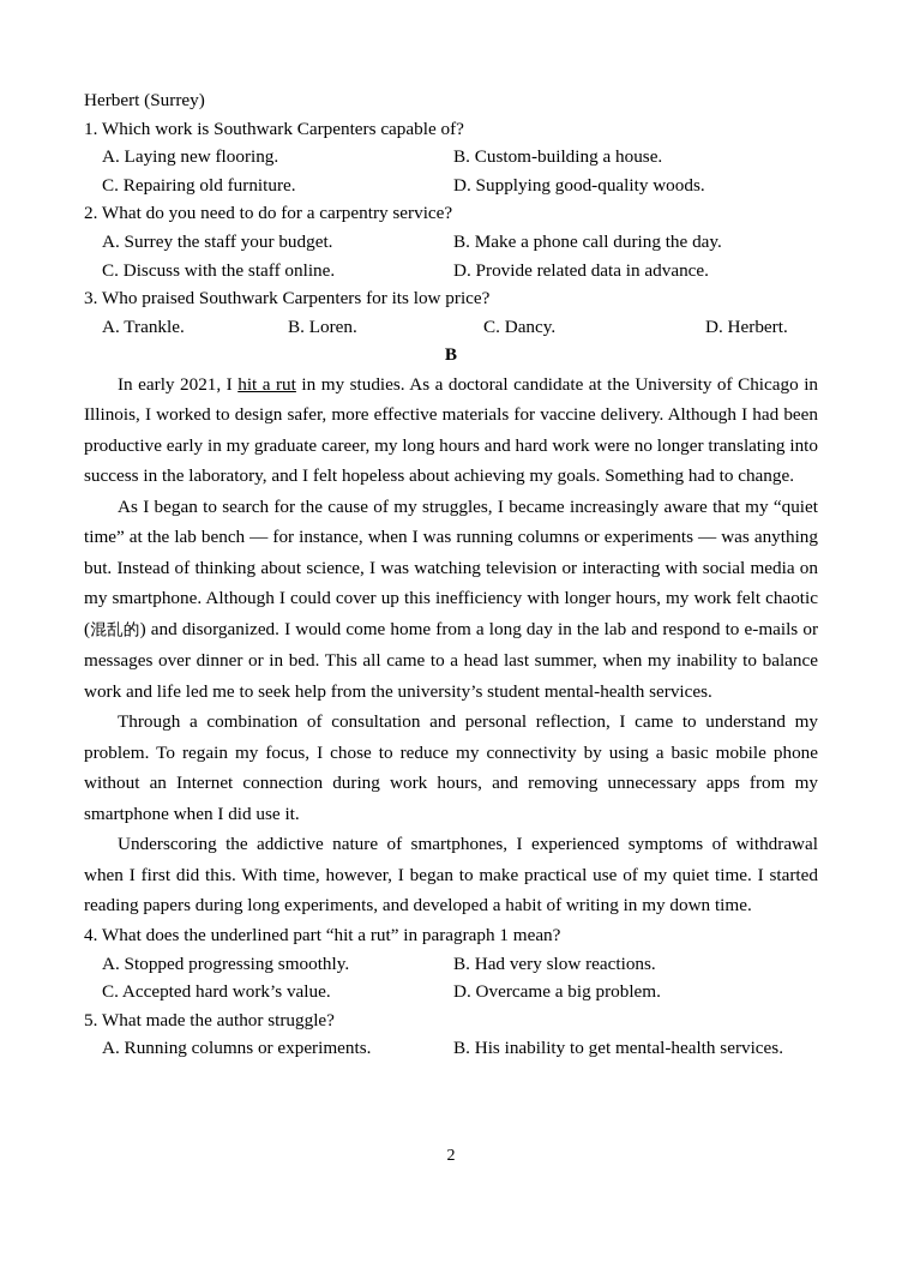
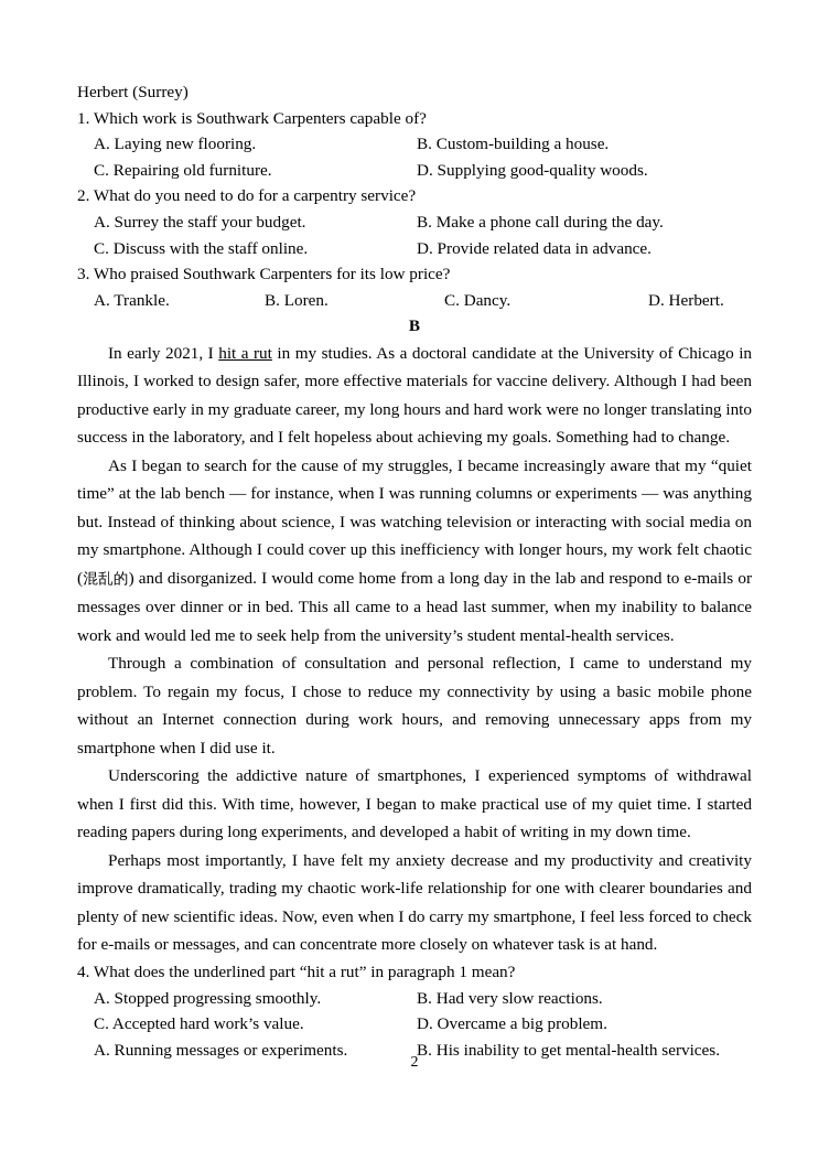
  Herbert (Surrey)
  1. Which work is Southwark Carpenters capable of?
  A. Laying new flooring.
  B. Custom-building a house.
  C. Repairing old furniture.
  D. Supplying good-quality woods.
  2. What do you need to do for a carpentry service?
  A. Surrey the staff your budget.
  B. Make a phone call during the day.
  C. Discuss with the staff online.
  D. Provide related data in advance.
  3. Who praised Southwark Carpenters for its low price?
  A. Trankle.
  B. Loren.
  C. Dancy.
  D. Herbert.
  B
  In early 2021, I hit a rut in my studies. As a doctoral candidate at the University of Chicago in Illinois, I worked to design safer, more effective materials for vaccine delivery. Although I had been productive early in my graduate career, my long hours and hard work were no longer translating into success in the laboratory, and I felt hopeless about achieving my goals. Something had to change.
- As I began to search for the cause of my struggles, I became increasingly aware that my “quiet time” at the lab bench — for instance, when I was running columns or experiments — was anything but. Instead of thinking about science, I was watching television or interacting with social media on my smartphone. Although I could cover up this inefficiency with longer hours, my work felt chaotic (混乱的) and disorganized. I would come home from a long day in the lab and respond to e-mails or messages over dinner or in bed. This all came to a head last summer, when my inability to balance work and life led me to seek help from the university’s student mental-health services.
+ As I began to search for the cause of my struggles, I became increasingly aware that my “quiet time” at the lab bench — for instance, when I was running columns or experiments — was anything but. Instead of thinking about science, I was watching television or interacting with social media on my smartphone. Although I could cover up this inefficiency with longer hours, my work felt chaotic (混乱的) and disorganized. I would come home from a long day in the lab and respond to e-mails or messages over dinner or in bed. This all came to a head last summer, when my inability to balance work and would led me to seek help from the university’s student mental-health services.
  Through a combination of consultation and personal reflection, I came to understand my problem. To regain my focus, I chose to reduce my connectivity by using a basic mobile phone without an Internet connection during work hours, and removing unnecessary apps from my smartphone when I did use it.
  Underscoring the addictive nature of smartphones, I experienced symptoms of withdrawal when I first did this. With time, however, I began to make practical use of my quiet time. I started reading papers during long experiments, and developed a habit of writing in my down time.
+ Perhaps most importantly, I have felt my anxiety decrease and my productivity and creativity improve dramatically, trading my chaotic work-life relationship for one with clearer boundaries and plenty of new scientific ideas. Now, even when I do carry my smartphone, I feel less forced to check for e-mails or messages, and can concentrate more closely on whatever task is at hand.
  4. What does the underlined part “hit a rut” in paragraph 1 mean?
  A. Stopped progressing smoothly.
  B. Had very slow reactions.
  C. Accepted hard work’s value.
  D. Overcame a big problem.
- 5. What made the author struggle?
- A. Running columns or experiments.
+ A. Running messages or experiments.
  B. His inability to get mental-health services.
  2
